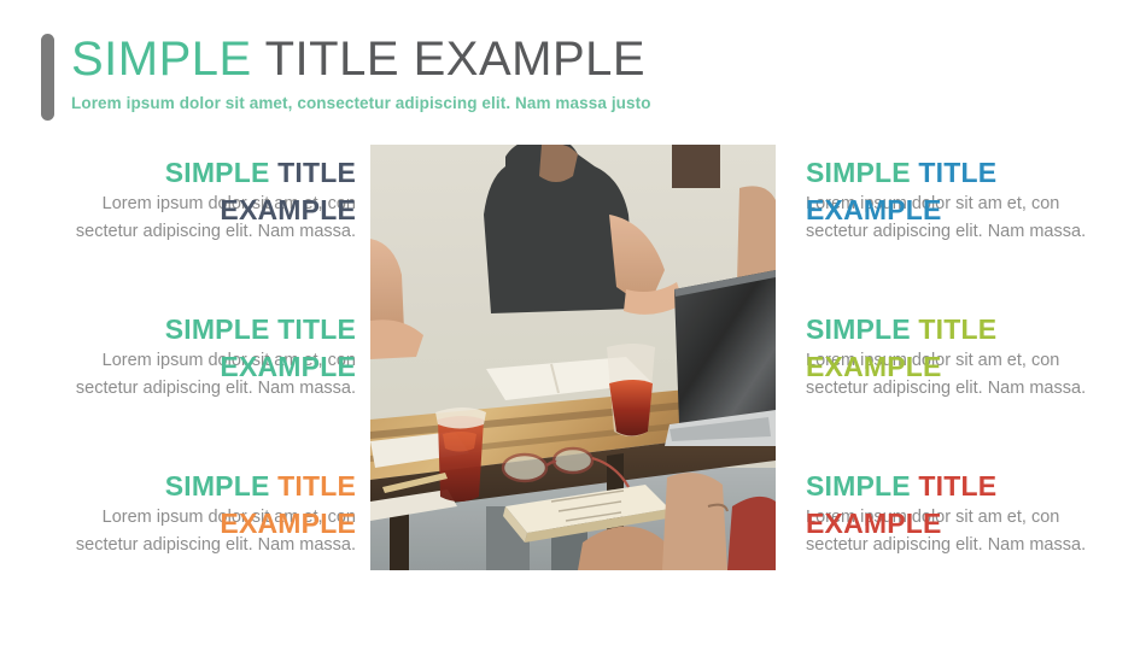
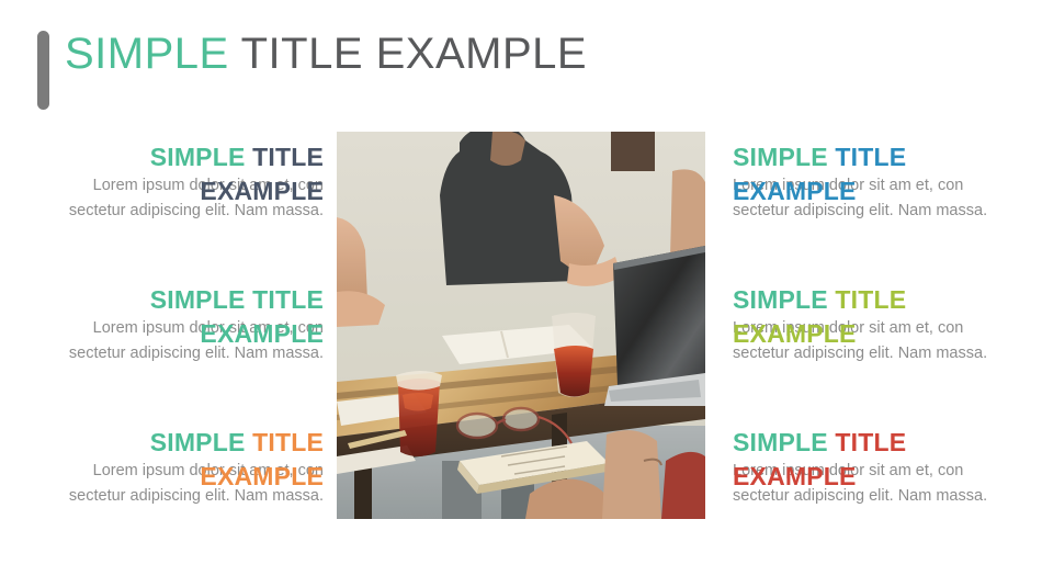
  SIMPLE TITLE EXAMPLE
- Lorem ipsum dolor sit amet, consectetur adipiscing elit. Nam massa justo
  Lorem ipsum dolor sit am et, con sectetur adipiscing elit. Nam massa.
  SIMPLE TITLE EXAMPLE
  Lorem ipsum dolor sit am et, con sectetur adipiscing elit. Nam massa.
  SIMPLE TITLE EXAMPLE
  Lorem ipsum dolor sit am et, con sectetur adipiscing elit. Nam massa.
  SIMPLE TITLE EXAMPLE
  Lorem ipsum dolor sit am et, con sectetur adipiscing elit. Nam massa.
  SIMPLE TITLE EXAMPLE
  Lorem ipsum dolor sit am et, con sectetur adipiscing elit. Nam massa.
  SIMPLE TITLE EXAMPLE
  Lorem ipsum dolor sit am et, con sectetur adipiscing elit. Nam massa.
  SIMPLE TITLE EXAMPLE
